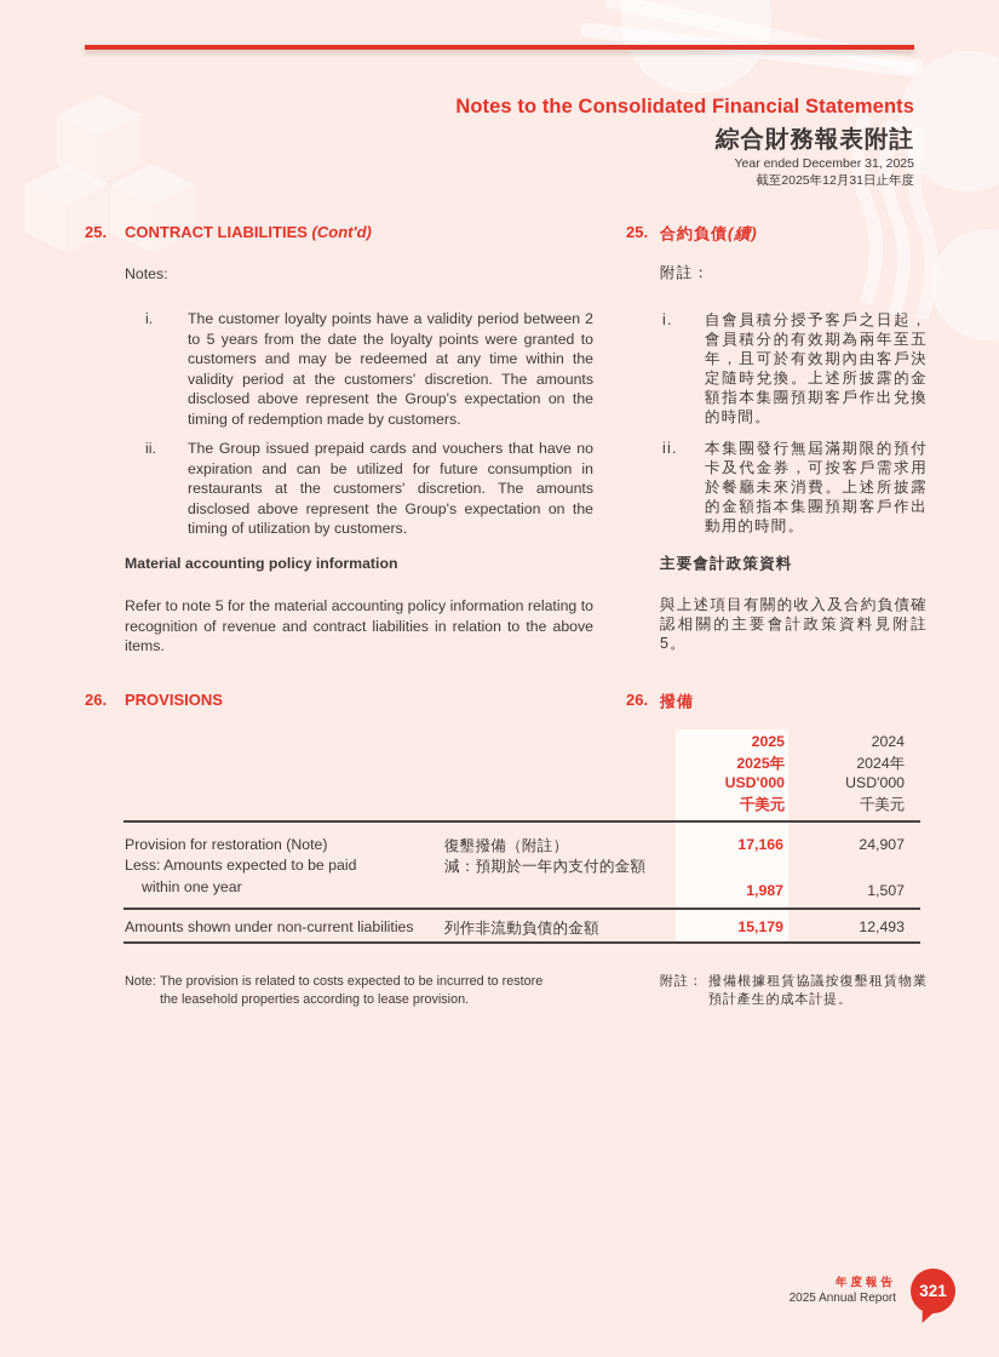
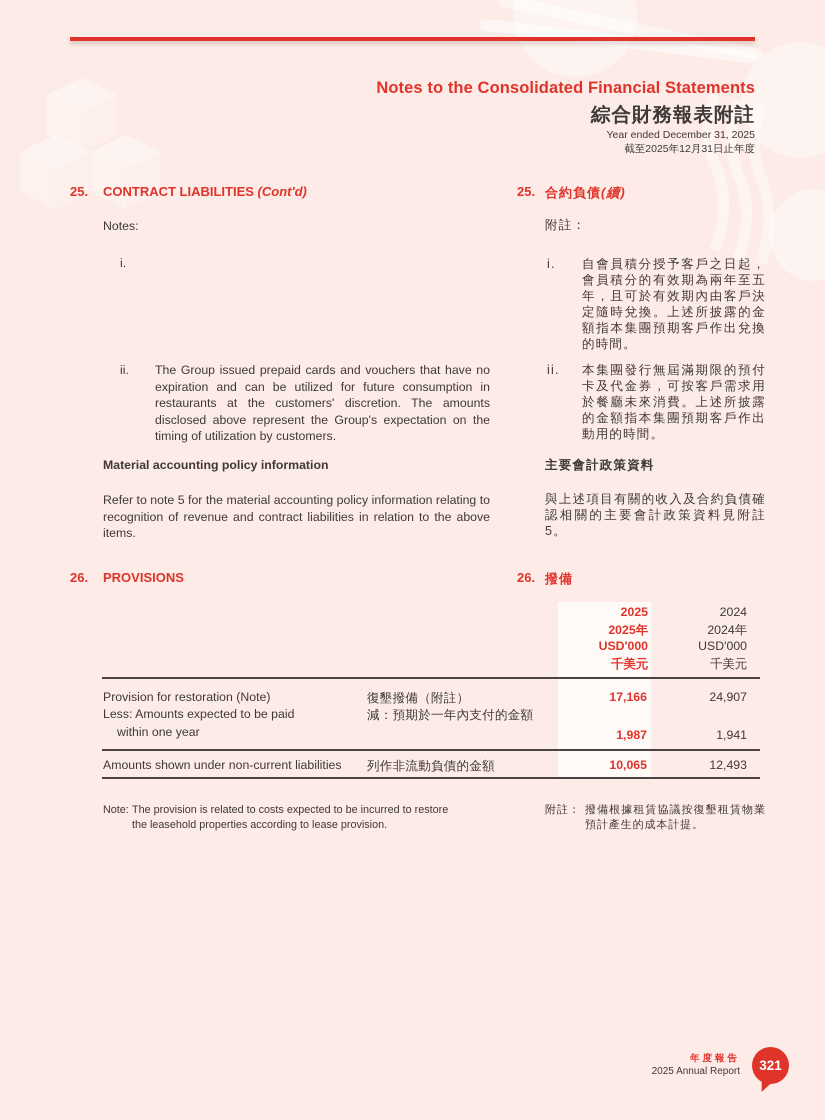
  Notes to the Consolidated Financial Statements
  綜合財務報表附註
  Year ended December 31, 2025
  截至2025年12月31日止年度
  25.
  CONTRACT LIABILITIES (Cont'd)
  25.
  合約負債(續)
  Notes:
  附註：
  i.
- The customer loyalty points have a validity period between 2 to 5 years from the date the loyalty points were granted to customers and may be redeemed at any time within the validity period at the customers' discretion. The amounts disclosed above represent the Group's expectation on the timing of redemption made by customers.
  i.
  自會員積分授予客戶之日起，會員積分的有效期為兩年至五年，且可於有效期內由客戶決定隨時兌換。上述所披露的金額指本集團預期客戶作出兌換的時間。
  ii.
  The Group issued prepaid cards and vouchers that have no expiration and can be utilized for future consumption in restaurants at the customers' discretion. The amounts disclosed above represent the Group's expectation on the timing of utilization by customers.
  ii.
  本集團發行無屆滿期限的預付卡及代金券，可按客戶需求用於餐廳未來消費。上述所披露的金額指本集團預期客戶作出動用的時間。
  Material accounting policy information
  主要會計政策資料
  Refer to note 5 for the material accounting policy information relating to recognition of revenue and contract liabilities in relation to the above items.
  與上述項目有關的收入及合約負債確認相關的主要會計政策資料見附註5。
  26.
  PROVISIONS
  26.
  撥備
  2025
  2025年
  USD'000
  千美元
  2024
  2024年
  USD'000
  千美元
  Provision for restoration (Note)
  復墾撥備（附註）
  17,166
  24,907
  Less: Amounts expected to be paid
  within one year
  減：預期於一年內支付的金額
  1,987
- 1,507
+ 1,941
  Amounts shown under non-current liabilities
  列作非流動負債的金額
- 15,179
+ 10,065
  12,493
  Note:
  The provision is related to costs expected to be incurred to restore the leasehold properties according to lease provision.
  附註：
  撥備根據租賃協議按復墾租賃物業預計產生的成本計提。
  年度報告
  2025 Annual Report
  321
